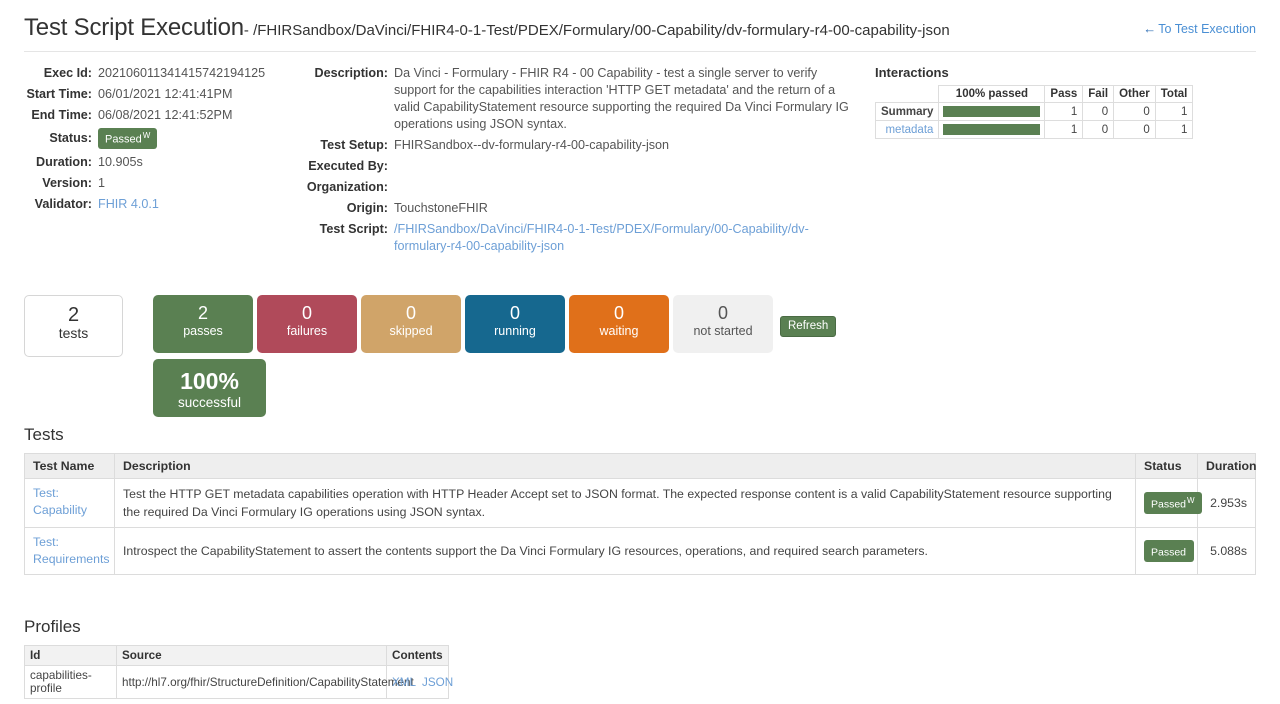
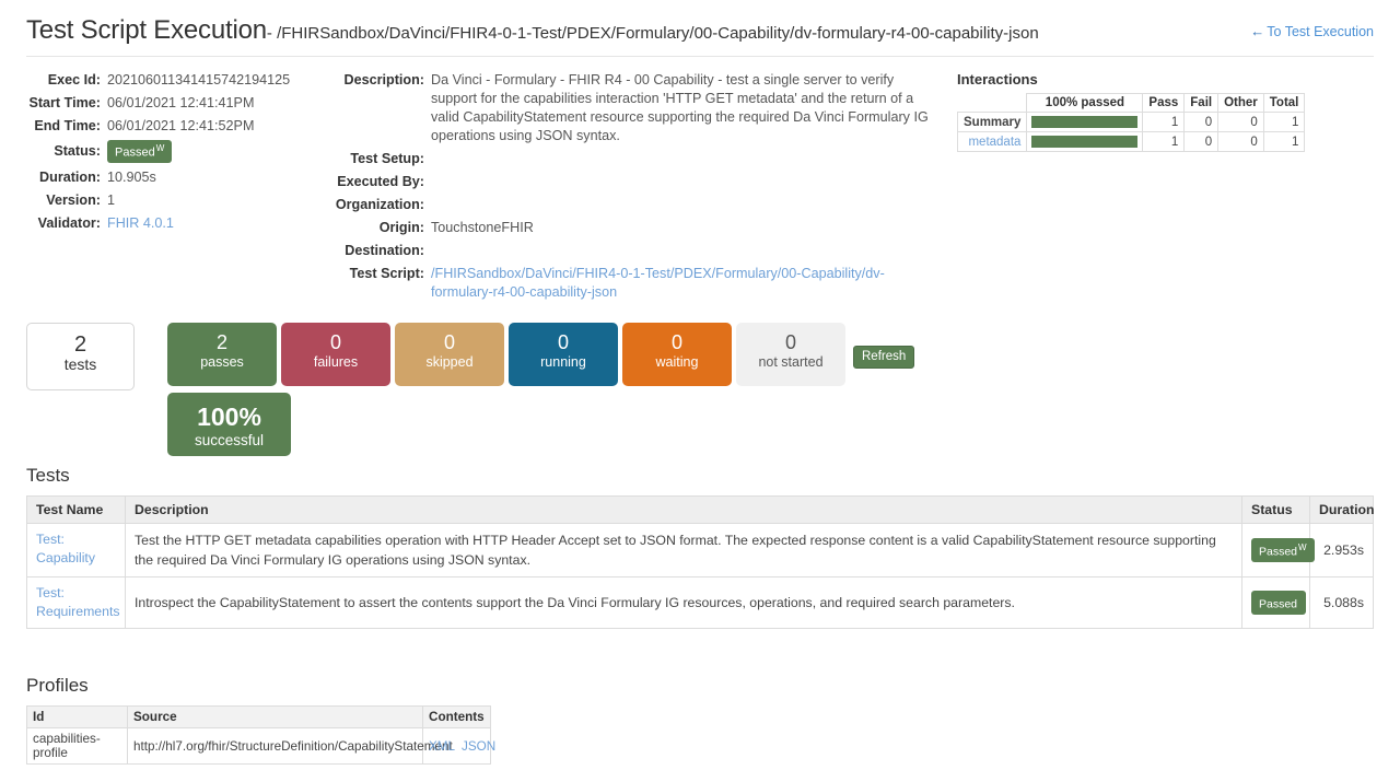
  Test Script Execution- /FHIRSandbox/DaVinci/FHIR4-0-1-Test/PDEX/Formulary/00-Capability/dv-formulary-r4-00-capability-json
  ← To Test Execution
  Exec Id:
  202106011341415742194125
  Start Time:
  06/01/2021 12:41:41PM
  End Time:
- 06/08/2021 12:41:52PM
+ 06/01/2021 12:41:52PM
  Status:
  PassedW
  Duration:
  10.905s
  Version:
  1
  Validator:
  FHIR 4.0.1
  Description:
  Da Vinci - Formulary - FHIR R4 - 00 Capability - test a single server to verify support for the capabilities interaction 'HTTP GET metadata' and the return of a valid CapabilityStatement resource supporting the required Da Vinci Formulary IG operations using JSON syntax.
  Test Setup:
- FHIRSandbox--dv-formulary-r4-00-capability-json
  Executed By:
  Organization:
  Origin:
  TouchstoneFHIR
+ Destination:
  Test Script:
  /FHIRSandbox/DaVinci/FHIR4-0-1-Test/PDEX/Formulary/00-Capability/dv-formulary-r4-00-capability-json
  Interactions
  	100% passed	Pass	Fail	Other	Total
  Summary		1	0	0	1
  metadata		1	0	0	1
  2
  tests
  2
  passes
  0
  failures
  0
  skipped
  0
  running
  0
  waiting
  0
  not started
  100%
  successful
  Refresh
  Tests
  Test Name	Description	Status	Duration
  Test:Capability	Test the HTTP GET metadata capabilities operation with HTTP Header Accept set to JSON format. The expected response content is a valid CapabilityStatement resource supporting the required Da Vinci Formulary IG operations using JSON syntax.	PassedW	2.953s
  Test:Requirements	Introspect the CapabilityStatement to assert the contents support the Da Vinci Formulary IG resources, operations, and required search parameters.	Passed	5.088s
  Profiles
  Id	Source	Contents
  capabilities-profile	http://hl7.org/fhir/StructureDefinition/CapabilityState	XML JSON
